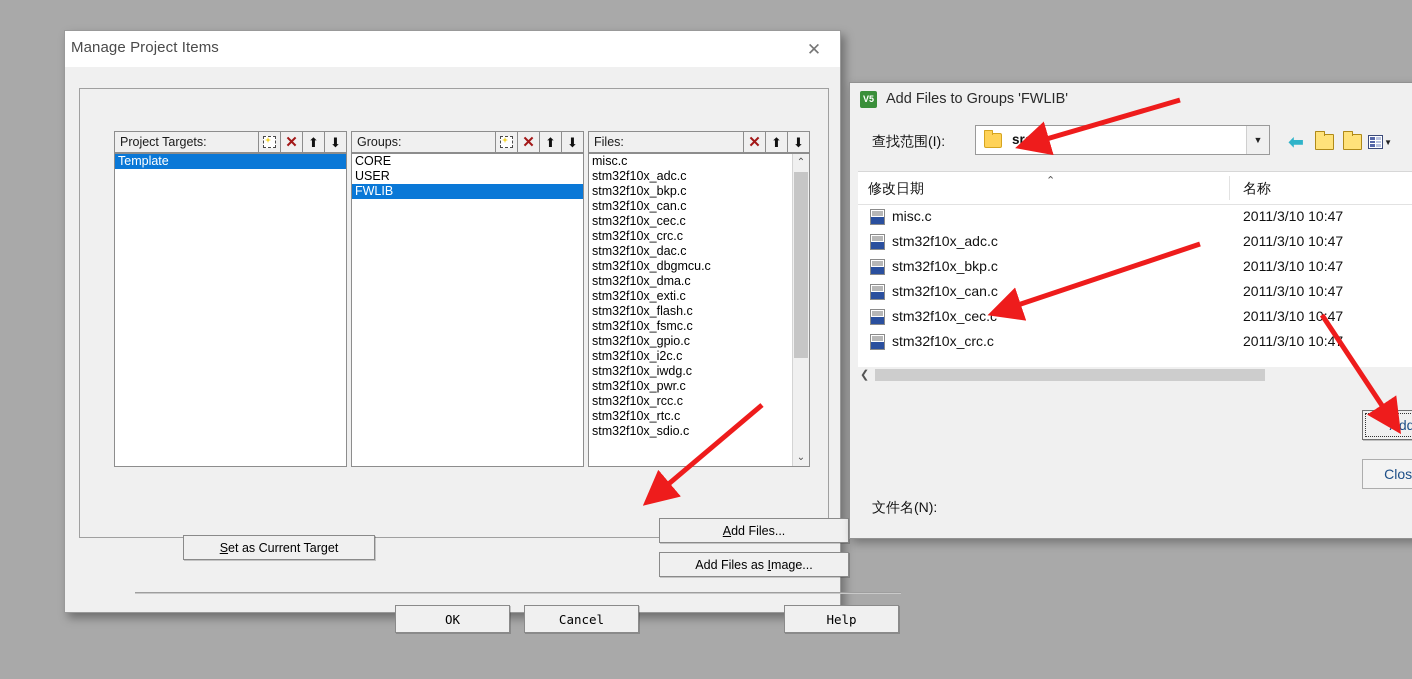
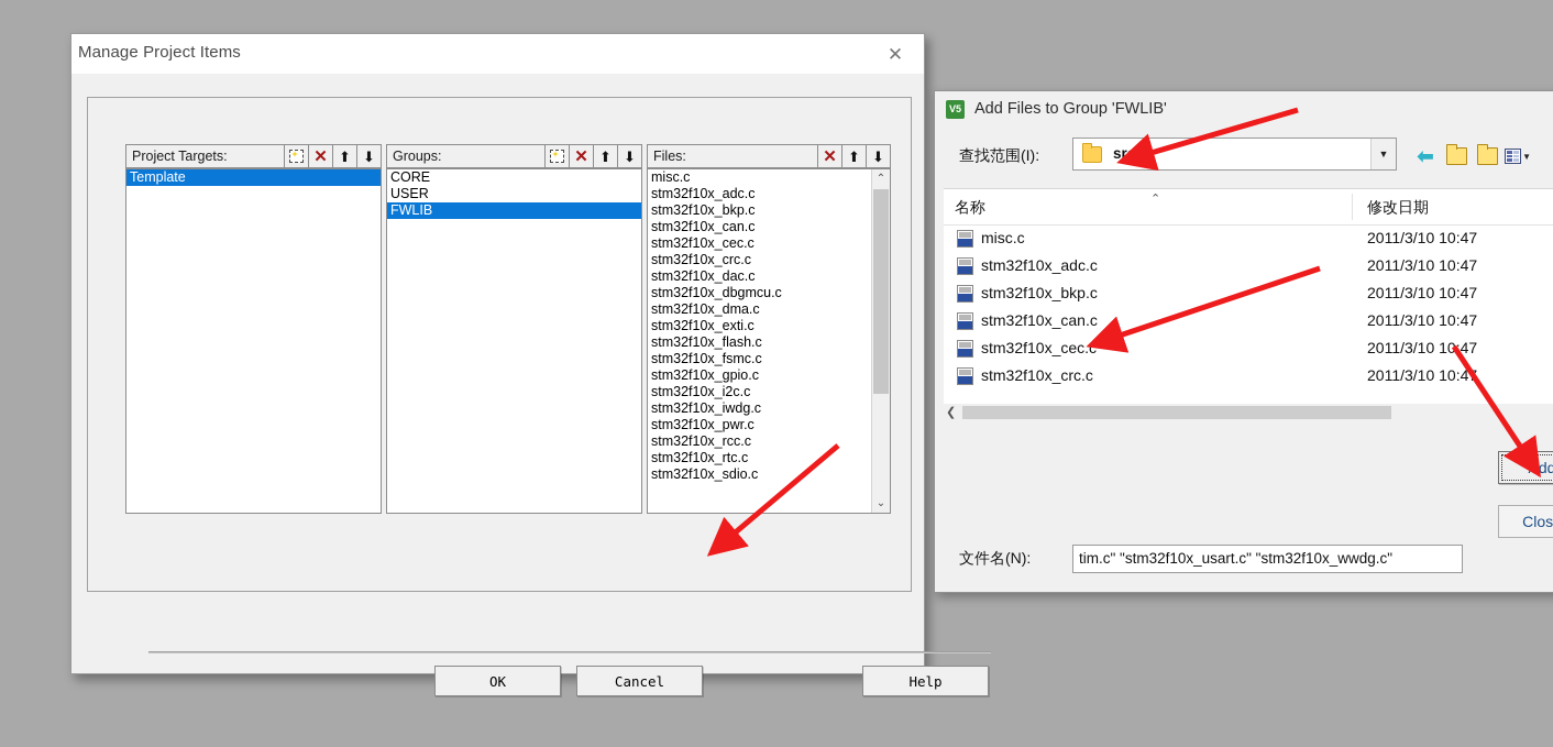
  Manage Project Items
  ✕
  Project Targets:
  ✕
  ⬆
  ⬇
  Template
  Groups:
  ✕
  ⬆
  ⬇
  CORE
  USER
  FWLIB
  Files:
  ✕
  ⬆
  ⬇
  misc.c
  stm32f10x_adc.c
  stm32f10x_bkp.c
  stm32f10x_can.c
  stm32f10x_cec.c
  stm32f10x_crc.c
  stm32f10x_dac.c
  stm32f10x_dbgmcu.c
  stm32f10x_dma.c
  stm32f10x_exti.c
  stm32f10x_flash.c
  stm32f10x_fsmc.c
  stm32f10x_gpio.c
  stm32f10x_i2c.c
  stm32f10x_iwdg.c
  stm32f10x_pwr.c
  stm32f10x_rcc.c
  stm32f10x_rtc.c
  stm32f10x_sdio.c
  ⌃
  ⌄
- Set as Current Target
- Add Files...
- Add Files as Image...
  OK
  Cancel
  Help
  V5
- Add Files to Groups 'FWLIB'
+ Add Files to Group 'FWLIB'
  查找范围(I):
  src
  ▼
  ⬅
  ▼
- 修改日期
+ 名称
  ⌃
- 名称
+ 修改日期
  misc.c
  2011/3/10 10:47
  stm32f10x_adc.c
  2011/3/10 10:47
  stm32f10x_bkp.c
  2011/3/10 10:47
  stm32f10x_can.c
  2011/3/10 10:47
  stm32f10x_cec.c
  2011/3/10 1047
  stm32f10x_crc.c
  2011/3/10 10:4
  ❮
  文件名(N):
+ tim.c" "stm32f10x_usart.c" "stm32f10x_wwdg.c"
  Add
  Clos
